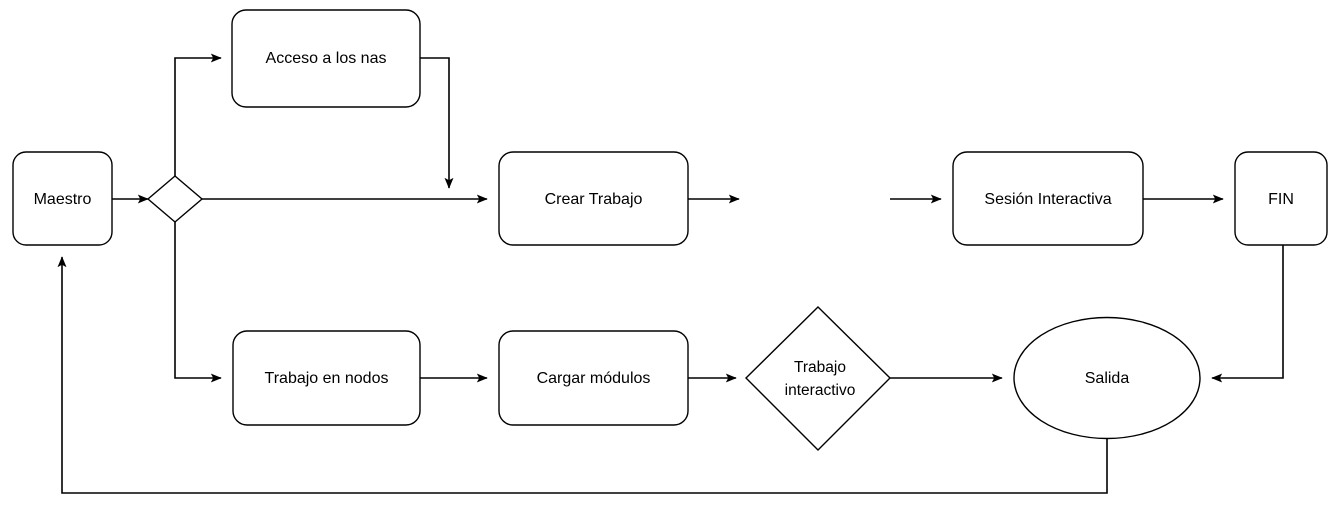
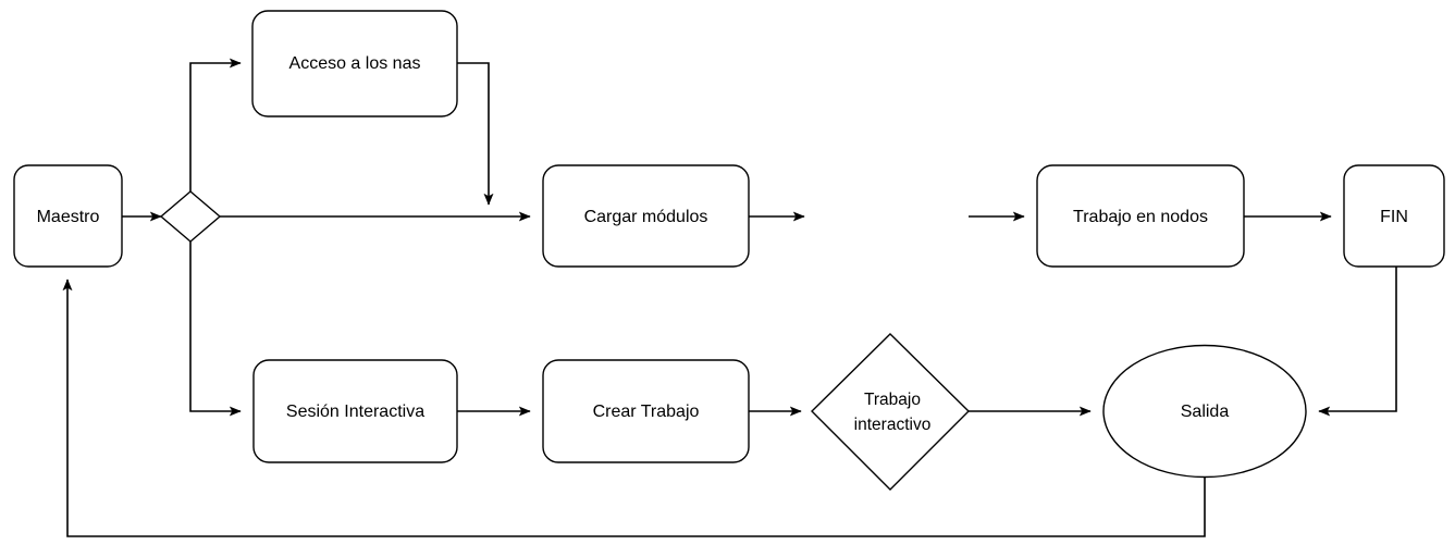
  Maestro
  Acceso a los nas
- Crear Trabajo
+ Cargar módulos
- Sesión Interactiva
+ Trabajo en nodos
  FIN
- Trabajo en nodos
+ Sesión Interactiva
- Cargar módulos
+ Crear Trabajo
  Trabajo
  interactivo
  Salida
